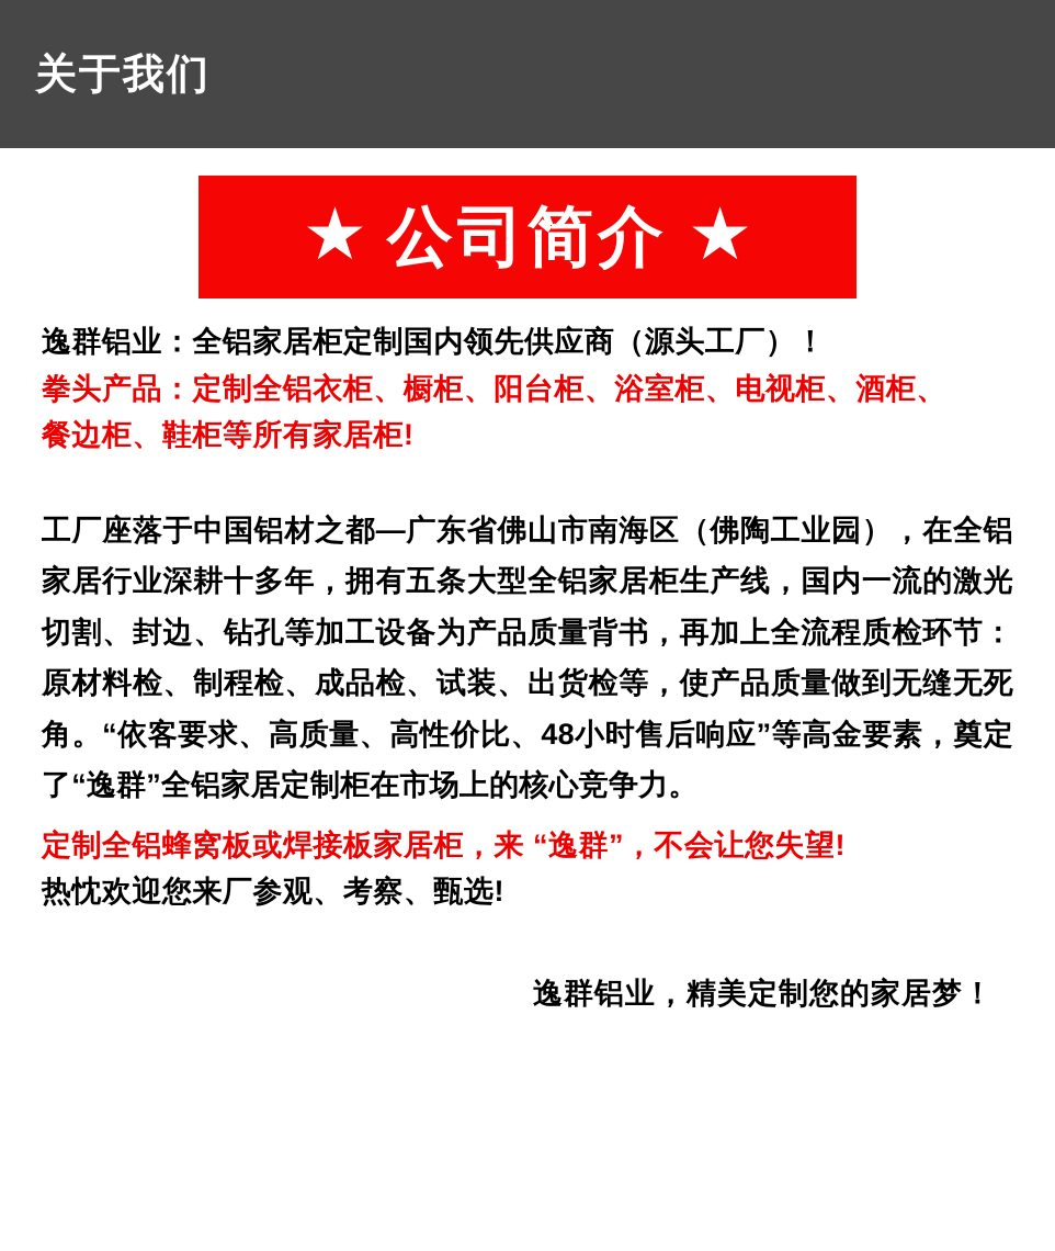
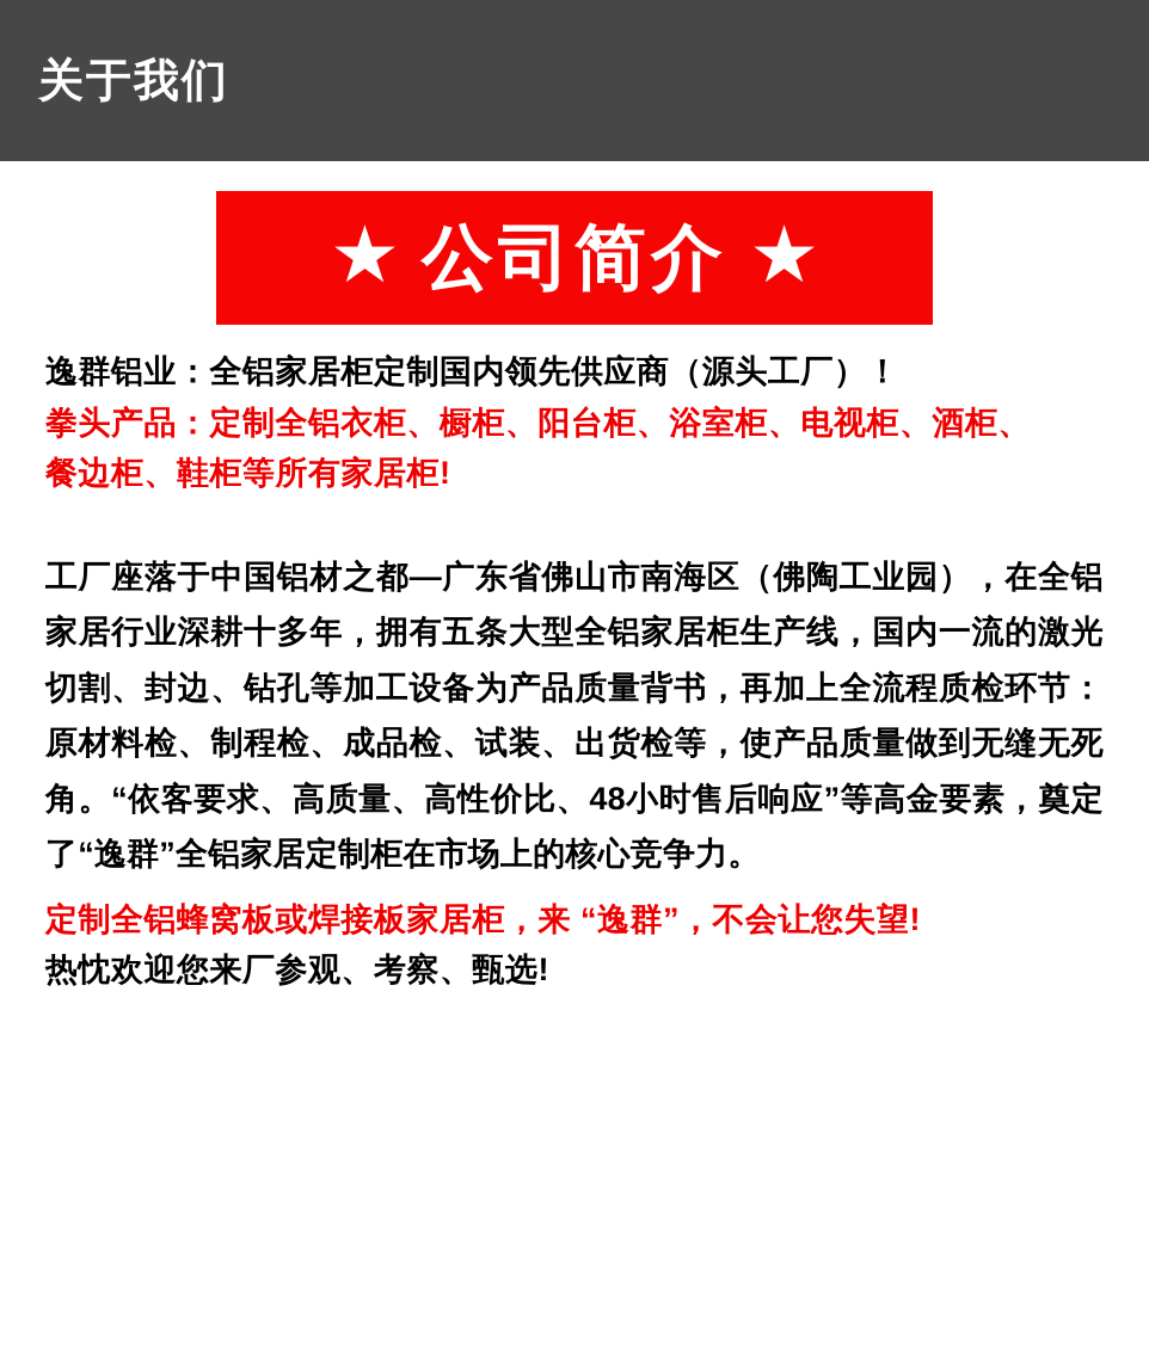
  关于我们
  ★
  公司简介
  ★
  逸群铝业：全铝家居柜定制国内领先供应商（源头工厂）！
  拳头产品：定制全铝衣柜、橱柜、阳台柜、浴室柜、电视柜、酒柜、
  餐边柜、鞋柜等所有家居柜!
  工厂座落于中国铝材之都—广东省佛山市南海区（佛陶工业园），在全铝家居行业深耕十多年，拥有五条大型全铝家居柜生产线，国内一流的激光切割、封边、钻孔等加工设备为产品质量背书，再加上全流程质检环节：原材料检、制程检、成品检、试装、出货检等，使产品质量做到无缝无死角。“依客要求、高质量、高性价比、48小时售后响应”等高金要素，奠定了“逸群”全铝家居定制柜在市场上的核心竞争力。
  定制全铝蜂窝板或焊接板家居柜，来 “逸群”，不会让您失望!
  热忱欢迎您来厂参观、考察、甄选!
- 逸群铝业，精美定制您的家居梦！
